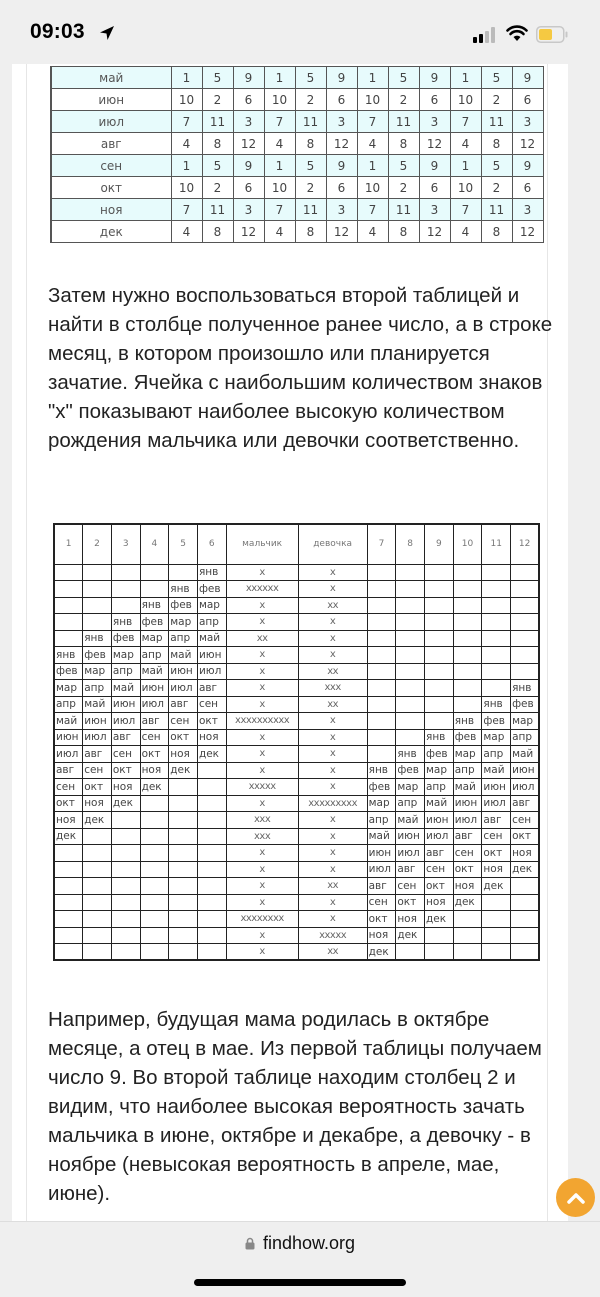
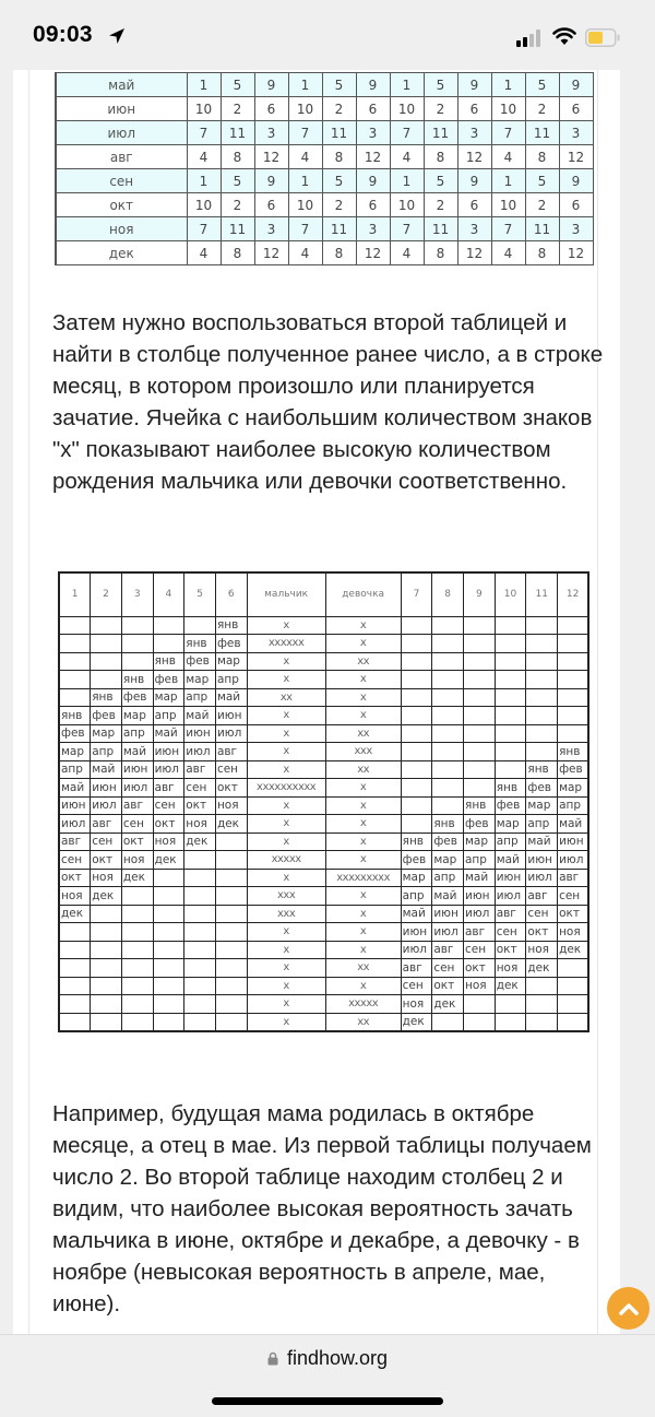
  09:03
  май	1	5	9	1	5	9	1	5	9	1	5	9
  июн	10	2	6	10	2	6	10	2	6	10	2	6
  июл	7	11	3	7	11	3	7	11	3	7	11	3
  авг	4	8	12	4	8	12	4	8	12	4	8	12
  сен	1	5	9	1	5	9	1	5	9	1	5	9
  окт	10	2	6	10	2	6	10	2	6	10	2	6
  ноя	7	11	3	7	11	3	7	11	3	7	11	3
  дек	4	8	12	4	8	12	4	8	12	4	8	12
  Затем нужно воспользоваться второй таблицей и найти в столбце полученное ранее число, а в строке месяц, в котором произошло или планируется зачатие. Ячейка с наибольшим количеством знаков "x" показывают наиболее высокую количеством рождения мальчика или девочки соответственно.
  1	2	3	4	5	6	мальчик	девочка	7	8	9	10	11	12
  					янв	x	x
  				янв	фев	xxxxxx	x
  			янв	фев	мар	x	xx
  		янв	фев	мар	апр	x	x
  	янв	фев	мар	апр	май	xx	x
  янв	фев	мар	апр	май	июн	x	x
  фев	мар	апр	май	июн	июл	x	xx
  мар	апр	май	июн	июл	авг	x	xxx						янв
  апр	май	июн	июл	авг	сен	x	xx					янв	фев
  май	июн	июл	авг	сен	окт	xxxxxxxxxx	x				янв	фев	мар
  июн	июл	авг	сен	окт	ноя	x	x			янв	фев	мар	апр
  июл	авг	сен	окт	ноя	дек	x	x		янв	фев	мар	апр	май
  авг	сен	окт	ноя	дек		x	x	янв	фев	мар	апр	май	июн
  сен	окт	ноя	дек			xxxxx	x	фев	мар	апр	май	июн	июл
  окт	ноя	дек				x	xxxxxxxxx	мар	апр	май	июн	июл	авг
  ноя	дек					xxx	x	апр	май	июн	июл	авг	сен
  дек						xxx	x	май	июн	июл	авг	сен	окт
  						x	x	июн	июл	авг	сен	окт	ноя
  						x	x	июл	авг	сен	окт	ноя	дек
  						x	xx	авг	сен	окт	ноя	дек
  						x	x	сен	окт	ноя	дек
- 						xxxxxxxx	x	окт	ноя	дек
  						x	xxxxx	ноя	дек
  						x	xx	дек
- Например, будущая мама родилась в октябре месяце, а отец в мае. Из первой таблицы получаем число 9. Во второй таблице находим столбец 2 и видим, что наиболее высокая вероятность зачать мальчика в июне, октябре и декабре, а девочку - в ноябре (невысокая вероятность в апреле, мае, июне).
+ Например, будущая мама родилась в октябре месяце, а отец в мае. Из первой таблицы получаем число 2. Во второй таблице находим столбец 2 и видим, что наиболее высокая вероятность зачать мальчика в июне, октябре и декабре, а девочку - в ноябре (невысокая вероятность в апреле, мае, июне).
  findhow.org
